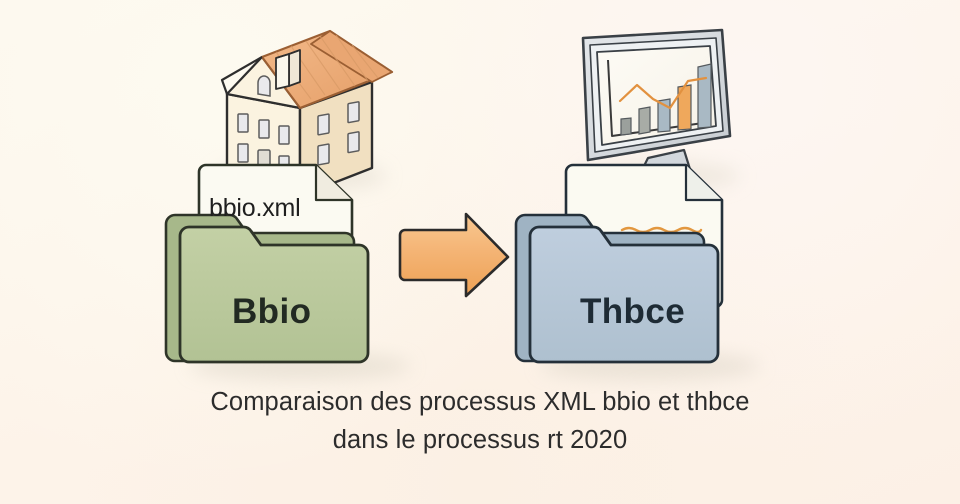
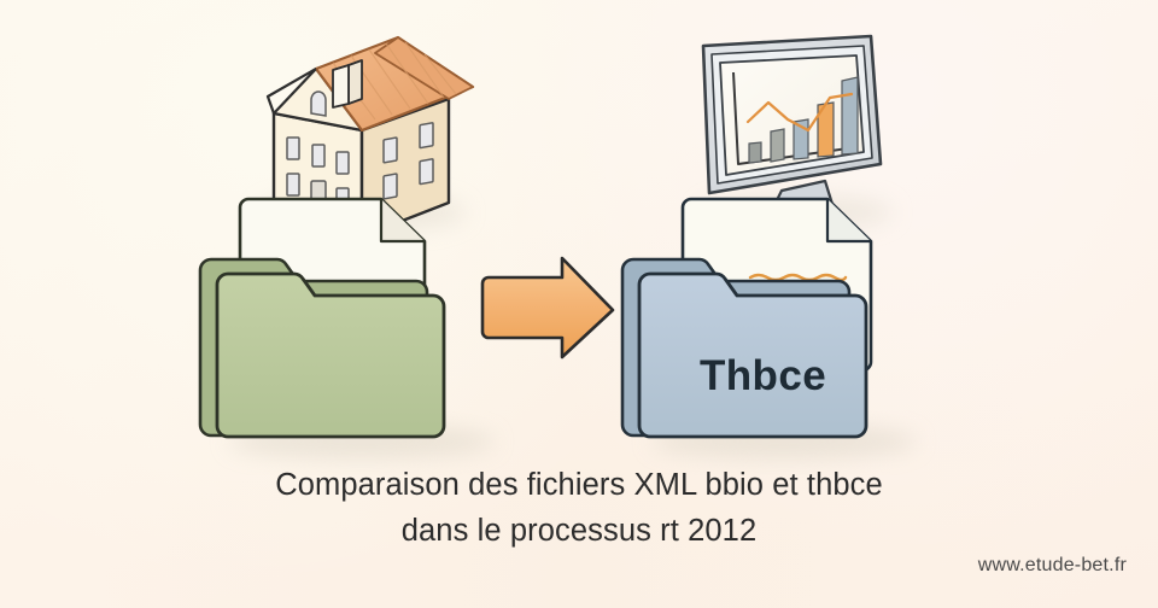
- bbio.xml
- Bbio
  Thbce
- Comparaison des processus XML bbio et thbce
+ Comparaison des fichiers XML bbio et thbce
- dans le processus rt 2020
+ dans le processus rt 2012
+ www.etude-bet.fr
